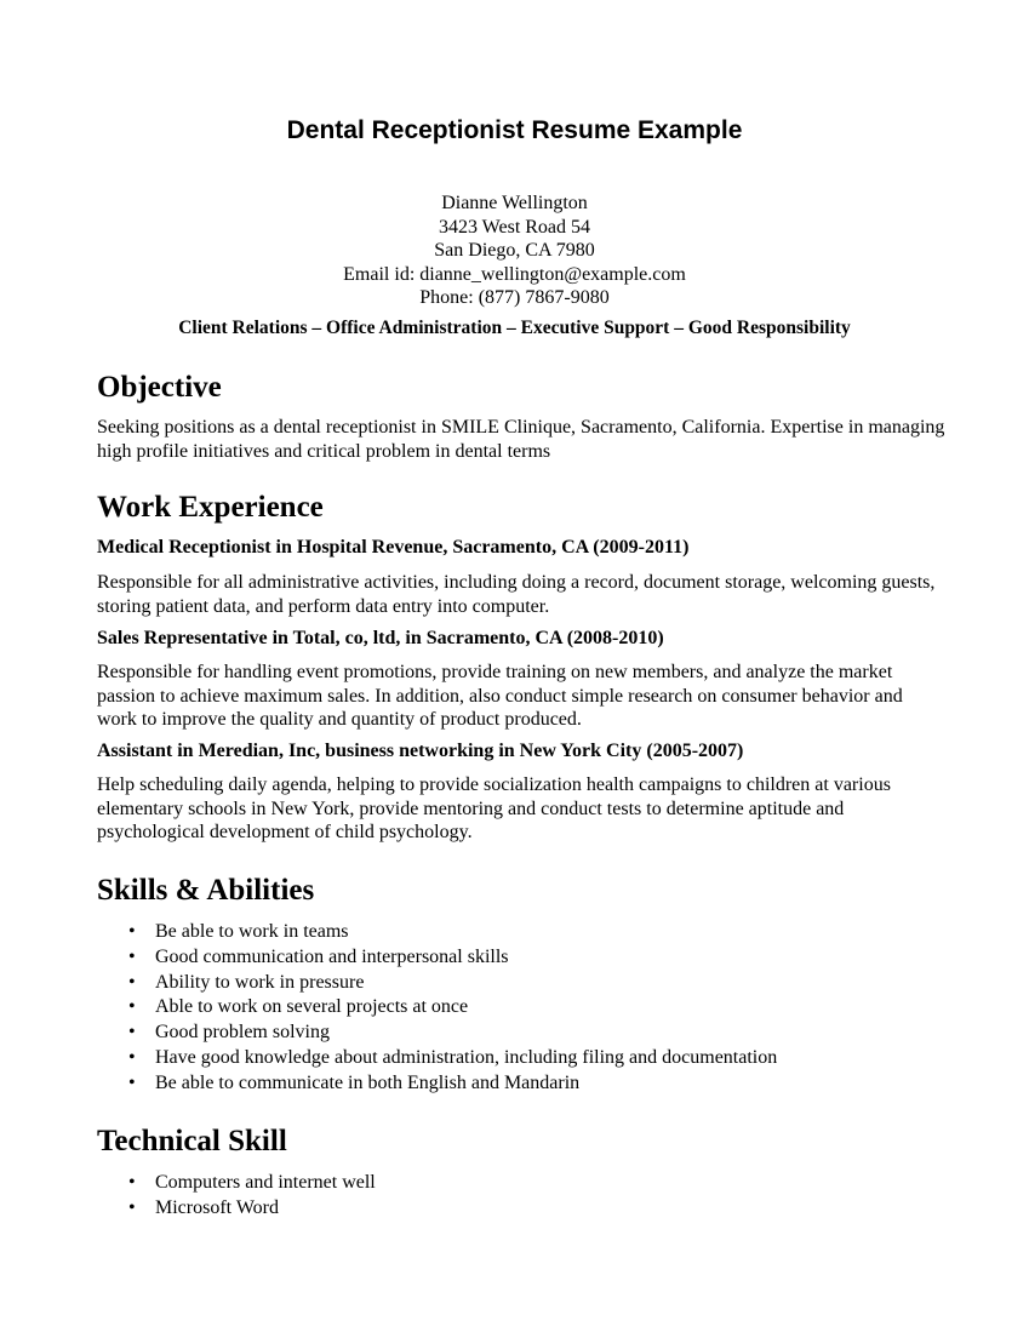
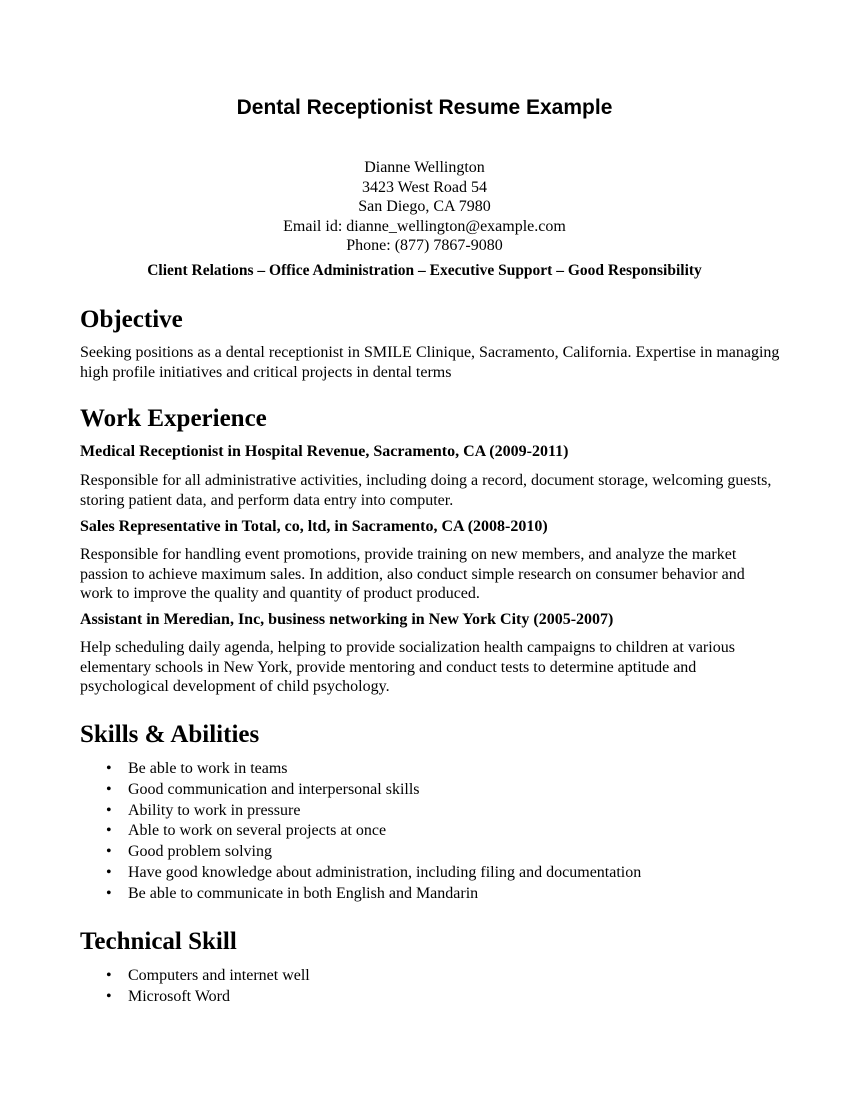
  Dental Receptionist Resume Example
  Dianne Wellington
  3423 West Road 54
  San Diego, CA 7980
  Email id: dianne_wellington@example.com
  Phone: (877) 7867-9080
  Client Relations – Office Administration – Executive Support – Good Responsibility
  Objective
- Seeking positions as a dental receptionist in SMILE Clinique, Sacramento, California. Expertise in managing high profile initiatives and critical problem in dental terms
+ Seeking positions as a dental receptionist in SMILE Clinique, Sacramento, California. Expertise in managing high profile initiatives and critical projects in dental terms
  Work Experience
  Medical Receptionist in Hospital Revenue, Sacramento, CA (2009-2011)
  Responsible for all administrative activities, including doing a record, document storage, welcoming guests, storing patient data, and perform data entry into computer.
  Sales Representative in Total, co, ltd, in Sacramento, CA (2008-2010)
  Responsible for handling event promotions, provide training on new members, and analyze the market passion to achieve maximum sales. In addition, also conduct simple research on consumer behavior and work to improve the quality and quantity of product produced.
  Assistant in Meredian, Inc, business networking in New York City (2005-2007)
  Help scheduling daily agenda, helping to provide socialization health campaigns to children at various elementary schools in New York, provide mentoring and conduct tests to determine aptitude and psychological development of child psychology.
  Skills & Abilities
  •
  Be able to work in teams
  •
  Good communication and interpersonal skills
  •
  Ability to work in pressure
  •
  Able to work on several projects at once
  •
  Good problem solving
  •
  Have good knowledge about administration, including filing and documentation
  •
  Be able to communicate in both English and Mandarin
  Technical Skill
  •
  Computers and internet well
  •
  Microsoft Word
